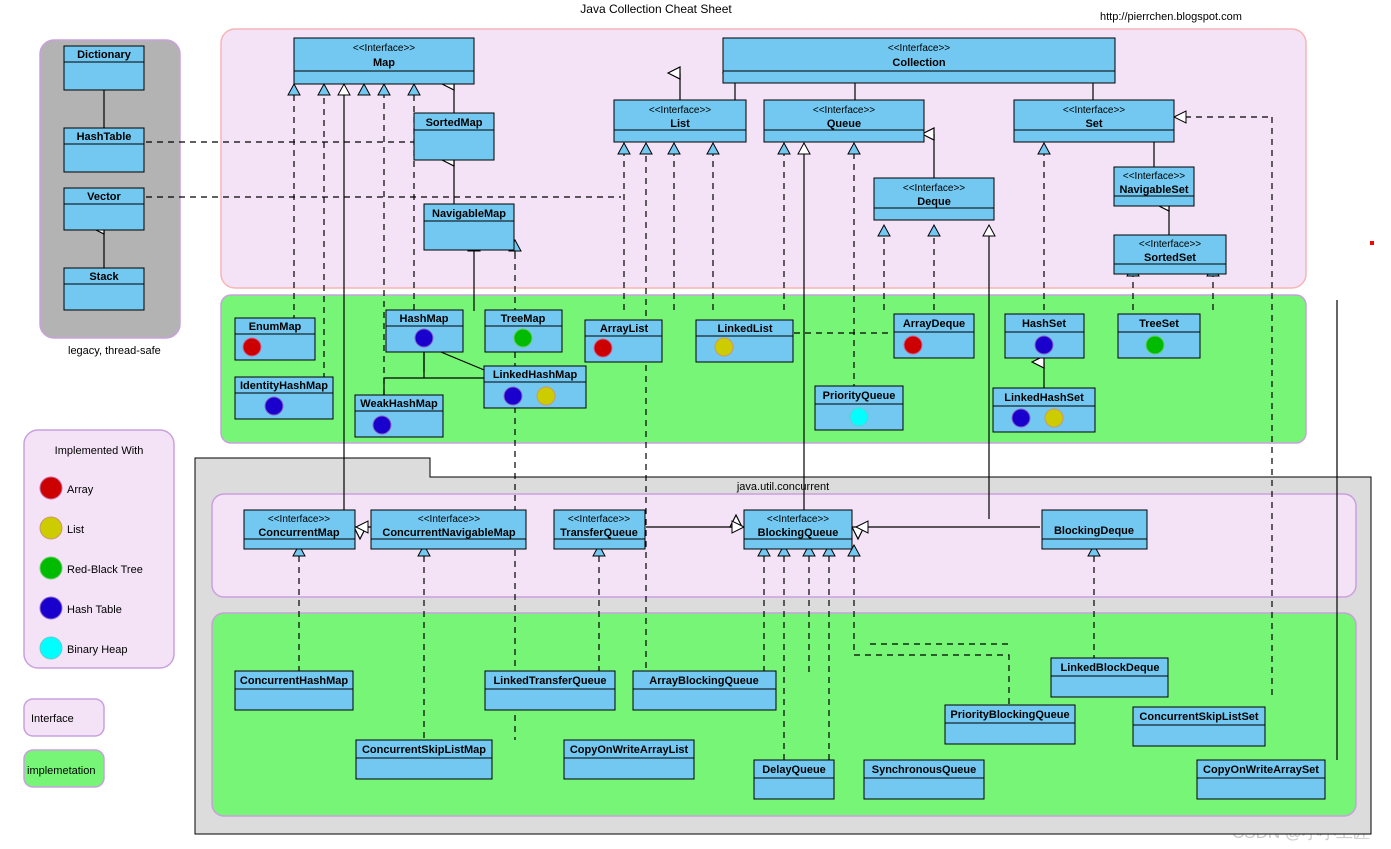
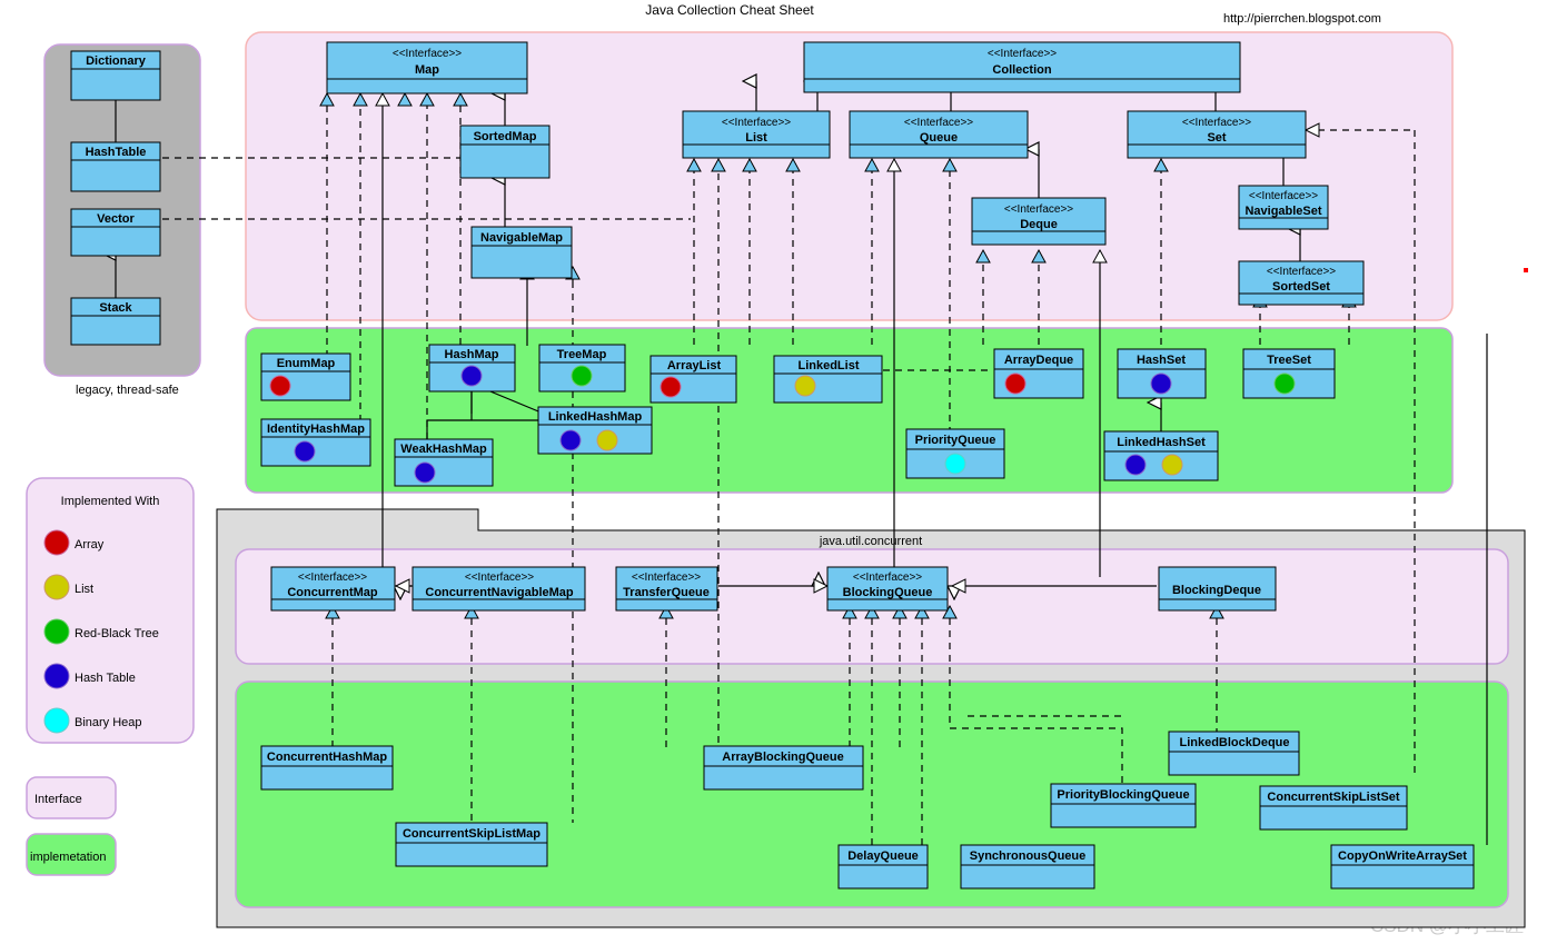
  Java Collection Cheat Sheet
  http://pierrchen.blogspot.com
  legacy, thread-safe
  java.util.concrrent
  Dictionary
  HashTable
  Vector
  Stack
  <<Interface>>
  Map
  <<Interface>>
  Collection
  SortedMap
  <<Interface>>
  List
  <<Interface>>
  Queue
  <<Interface>>
  Set
  NavigableMap
  <<Interface>>
  Deque
  <<Interface>>
  NavigableSet
  <<Interface>>
  SortedSet
  EnumMap
  IdentityHashMap
  HashMap
  WeakHashMap
  LinkedHashMap
  TreeMap
  ArrayList
  LinkedList
  PriorityQueue
  ArrayDeque
  HashSet
  LinkedHashSet
  TreeSet
  <<Interface>>
  ConcurrentMap
  <<Interface>>
  ConcurrentNavigableMap
  <<Interface>>
  TransferQueue
  <<Interface>>
  BlockingQueue
  BlockingDeque
  ConcurrentHashMap
  ConcurrentSkipListMap
- LinkedTransferQueue
- CopyOnWriteArrayList
  ArrayBlockingQueue
  DelayQueue
  SynchronousQueue
  PriorityBlockingQueue
  LinkedBlockDeque
  ConcurrentSkipListSet
  CopyOnWriteArraySet
  Implemented With
  Array
  List
  Red-Black Tree
  Hash Table
  Binary Heap
  Interface
  implemetation
